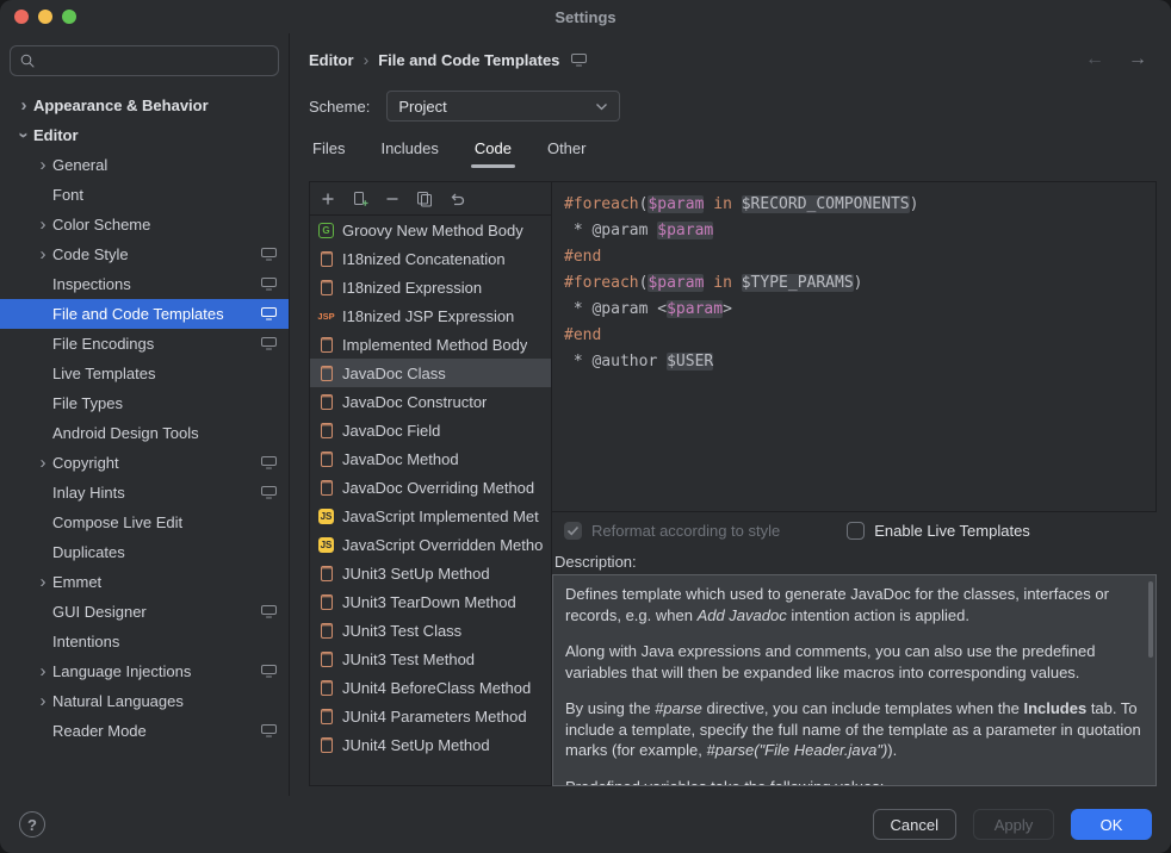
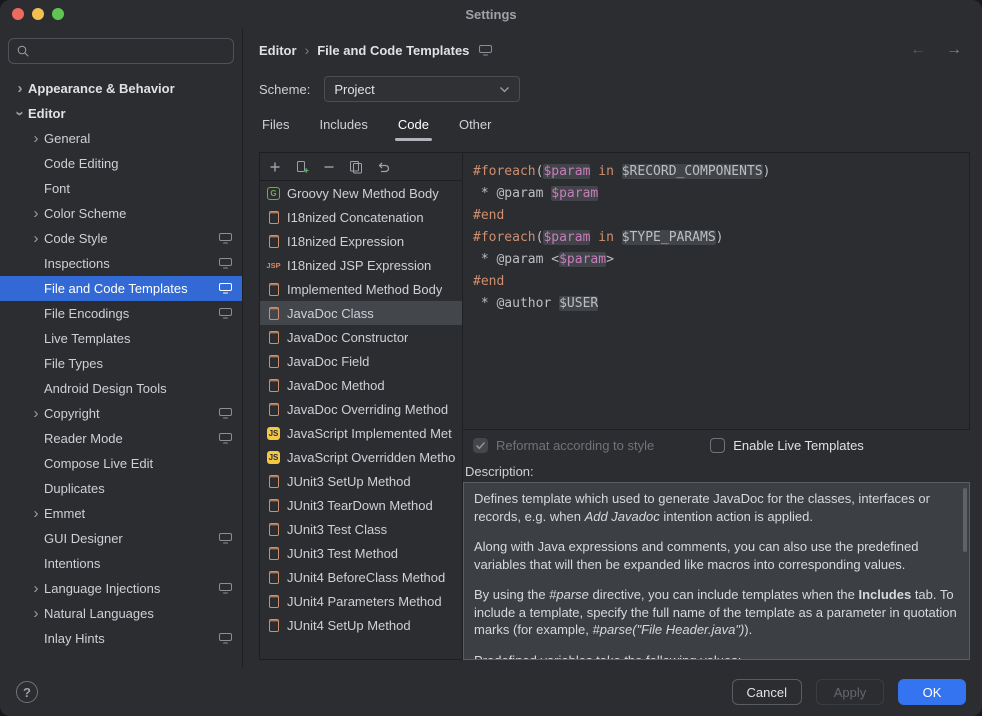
  Settings
  ›
  Appearance & Behavior
  Editor
  ›
  General
+ Code Editing
  Font
  ›
  Color Scheme
  ›
  Code Style
  Inspections
  File and Code Templates
  File Encodings
  Live Templates
  File Types
  Android Design Tools
  ›
  Copyright
- Inlay Hints
+ Reader Mode
  Compose Live Edit
  Duplicates
  ›
  Emmet
  GUI Designer
  Intentions
  ›
  Language Injections
  ›
  Natural Languages
- Reader Mode
+ Inlay Hints
  Editor
  ›
  File and Code Templates
  ←
  →
  Scheme:
  Project
  Files
  Includes
  Code
  Other
  G
  Groovy New Method Body
  I18nized Concatenation
  I18nized Expression
  JSP
  I18nized JSP Expression
  Implemented Method Body
  JavaDoc Class
  JavaDoc Constructor
  JavaDoc Field
  JavaDoc Method
  JavaDoc Overriding Method
  JS
  JavaScript Implemented Met
  JS
  JavaScript Overridden Metho
  JUnit3 SetUp Method
  JUnit3 TearDown Method
  JUnit3 Test Class
  JUnit3 Test Method
  JUnit4 BeforeClass Method
  JUnit4 Parameters Method
  JUnit4 SetUp Method
  #foreach($param in $RECORD_COMPONENTS)
  * @param $param
  #end
  #foreach($param in $TYPE_PARAMS)
  * @param <$param>
  #end
  * @author $USER
  Reformat according to style
  Enable Live Templates
  Description:
  Defines template which used to generate JavaDoc for the classes, interfaces or records, e.g. when Add Javadoc intention action is applied.
  Along with Java expressions and comments, you can also use the predefined variables that will then be expanded like macros into corresponding values.
  By using the #parse directive, you can include templates when the Includes tab. To include a template, specify the full name of the template as a parameter in quotation marks (for example, #parse("File Header.java")).
  ?
  Cancel
  Apply
  OK
